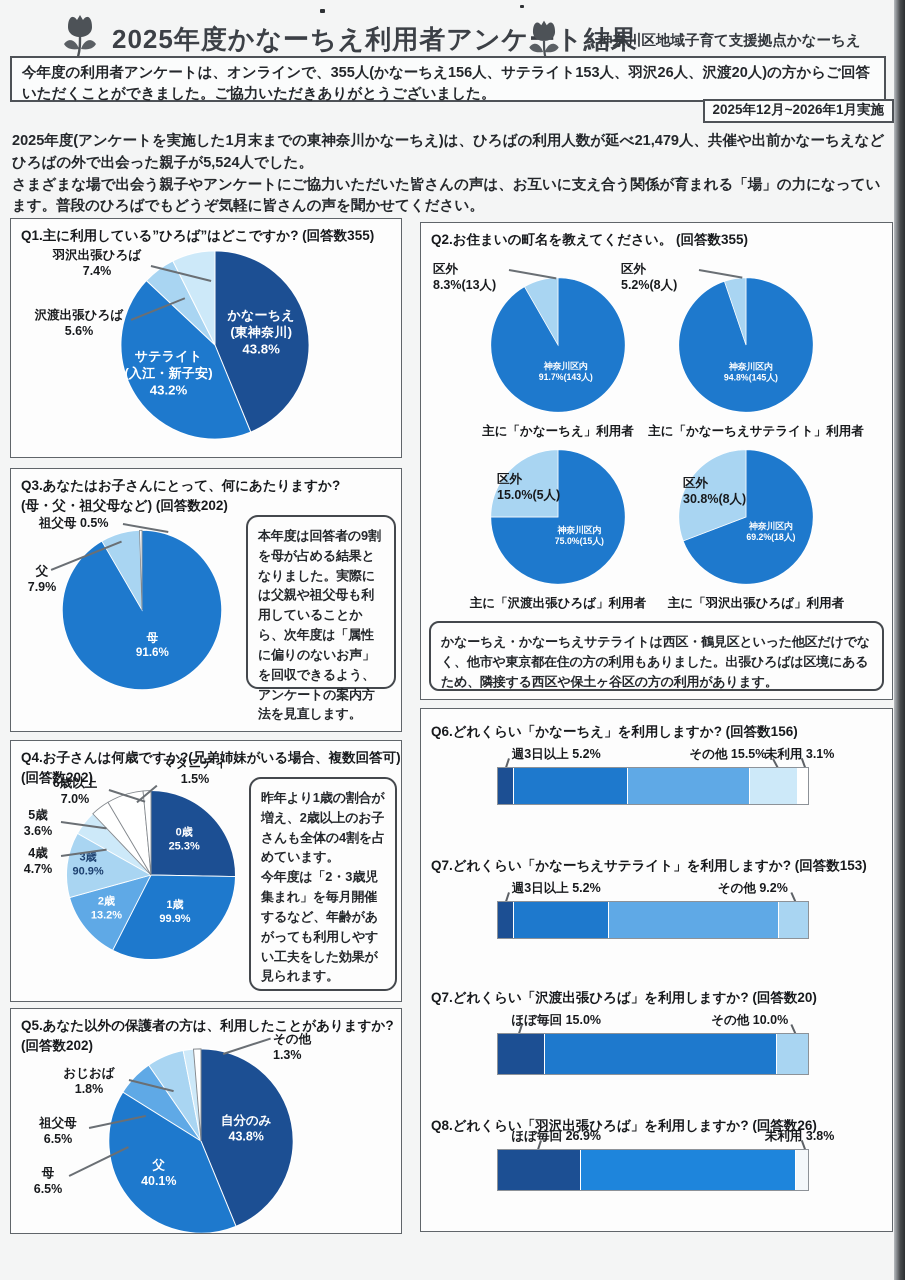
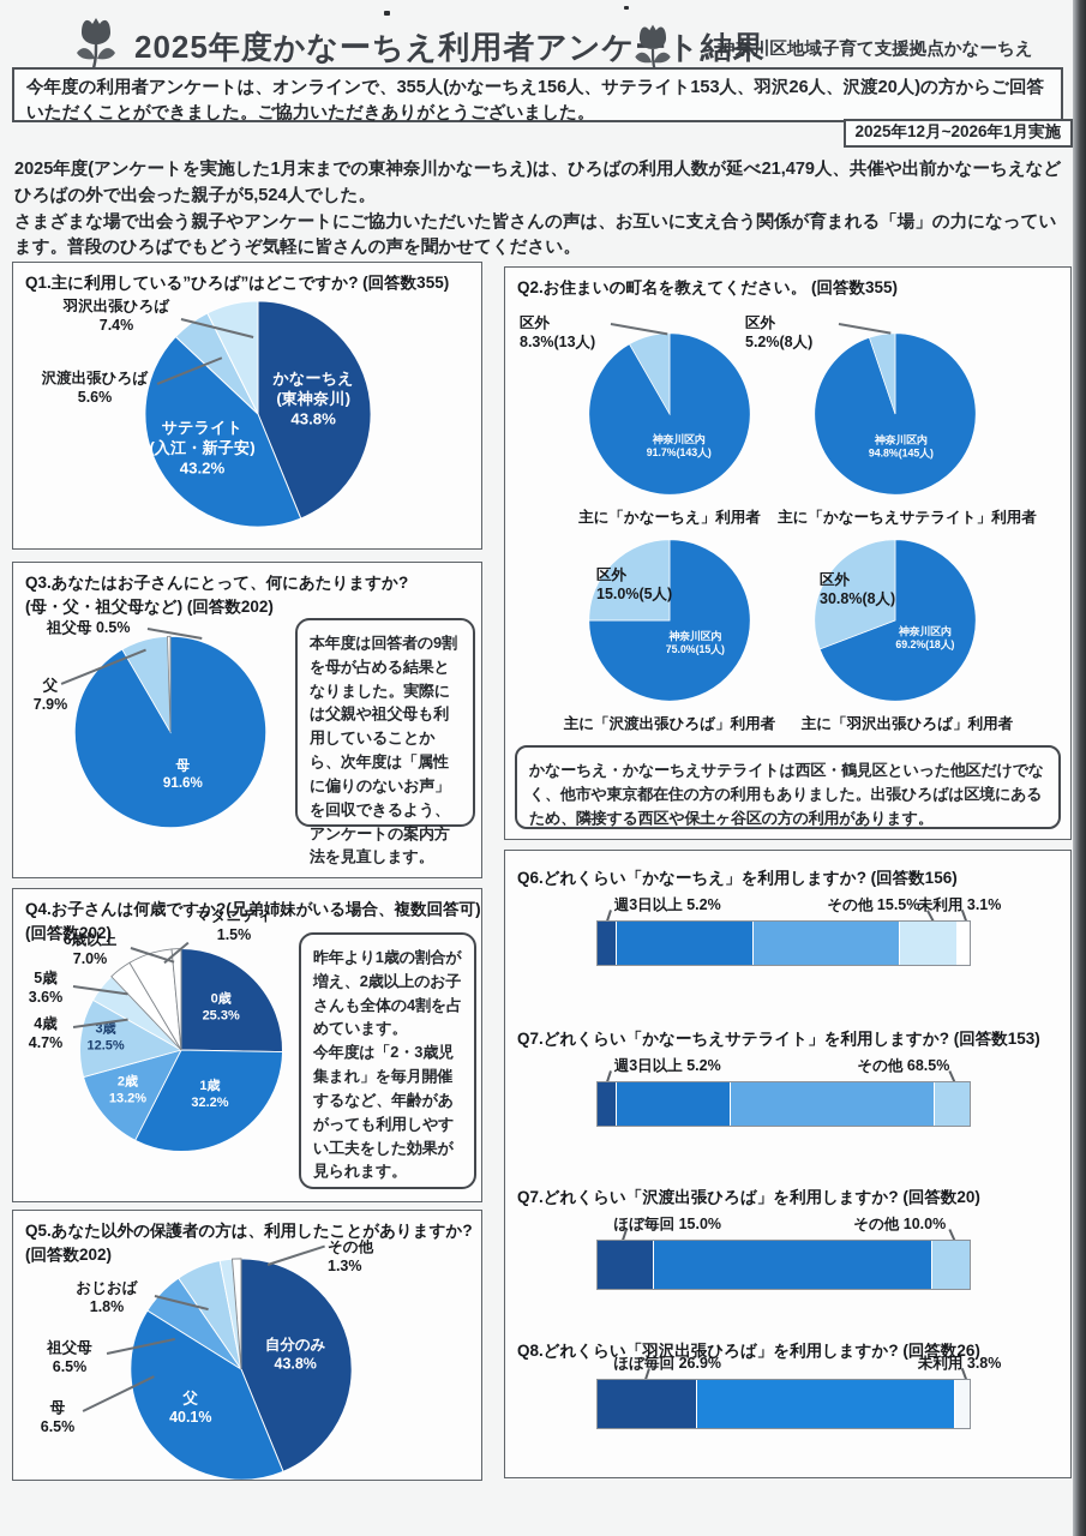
  2025年度かなーちえ利用者アンケト結果
  神奈川区地域子育て支援拠点かなーちえ
  今年度の利用者アンケートは、オンラインで、355人(かなーちえ156人、サテライト153人、羽沢26人、沢渡20人)の方からご回答いただくことができました。ご協力いただきありがとうございました。
  2025年12月~2026年1月実施
  2025年度(アンケートを実施した1月末までの東神奈川かなーちえ)は、ひろばの利用人数が延べ21,479人、共催や出前かなーちえなどひろばの外で出会った親子が5,524人でした。
  さまざまな場で出会う親子やアンケートにご協力いただいた皆さんの声は、お互いに支え合う関係が育まれる「場」の力になっています。普段のひろばでもどうぞ気軽に皆さんの声を聞かせてください。
  Q1.主に利用している”ひろば”はどこですか? (回答数355)
  かなーちえ (東神奈川) 43.8%
  サテライト (入江・新子安) 43.2%
  羽沢出張ひろば
  7.4%
  沢渡出張ひろば
  5.6%
  Q3.あなたはお子さんにとって、何にあたりますか?
  (母・父・祖父母など) (回答数202)
  母 91.6%
  祖父母 0.5%
  父
  7.9%
  本年度は回答者の9割を母が占める結果となりました。実際には父親や祖父母も利用していることから、次年度は「属性に偏りのないお声」を回収できるよう、アンケートの案内方法を見直します。
  Q4.お子さんは何歳ですか?(兄弟姉妹がいる場合、複数回答可)
  (回答数202)
  0歳 25.3%
- 1歳 99.9%
+ 1歳 32.2%
  2歳 13.2%
- 3歳 90.9%
+ 3歳 12.5%
  マタニティ
  1.5%
  6歳以上
  7.0%
  5歳
  3.6%
  4歳
  4.7%
  昨年より1歳の割合が増え、2歳以上のお子さんも全体の4割を占めています。
  今年度は「2・3歳児集まれ」を毎月開催するなど、年齢があがっても利用しやすい工夫をした効果が見られます。
  Q5.あなた以外の保護者の方は、利用したことがありますか?
  (回答数202)
  自分のみ 43.8%
  父 40.1%
  その他
  1.3%
  おじおば
  1.8%
  祖父母
  6.5%
  母
  6.5%
  Q2.お住まいの町名を教えてください。 (回答数355)
  神奈川区内 91.7%(143人)
  区外
  8.3%(13人)
  主に「かなーちえ」利用者
  神奈川区内 94.8%(145人)
  区外
  5.2%(8人)
  主に「かなーちえサテライト」利用者
  神奈川区内 75.0%(15人)
  区外
  15.0%(5人)
  主に「沢渡出張ひろば」利用者
  神奈川区内 69.2%(18人)
  区外
  30.8%(8人)
  主に「羽沢出張ひろば」利用者
  かなーちえ・かなーちえサテライトは西区・鶴見区といった他区だけでなく、他市や東京都在住の方の利用もありました。出張ひろばは区境にあるため、隣接する西区や保土ヶ谷区の方の利用があります。
  Q6.どれくらい「かなーちえ」を利用しますか? (回答数156)
  週3日以上 5.2%
  その他 15.5%
  未利用 3.1%
  Q7.どれくらい「かなーちえサテライト」を利用しますか? (回答数153)
  週3日以上 5.2%
- その他 9.2%
+ その他 68.5%
  Q7.どれくらい「沢渡出張ひろば」を利用しますか? (回答数20)
  ほぼ毎回 15.0%
  その他 10.0%
  Q8.どれくらい「羽沢出張ひろば」を利用しますか? (回答数26)
  ほぼ毎回 26.9%
  未利用 3.8%
